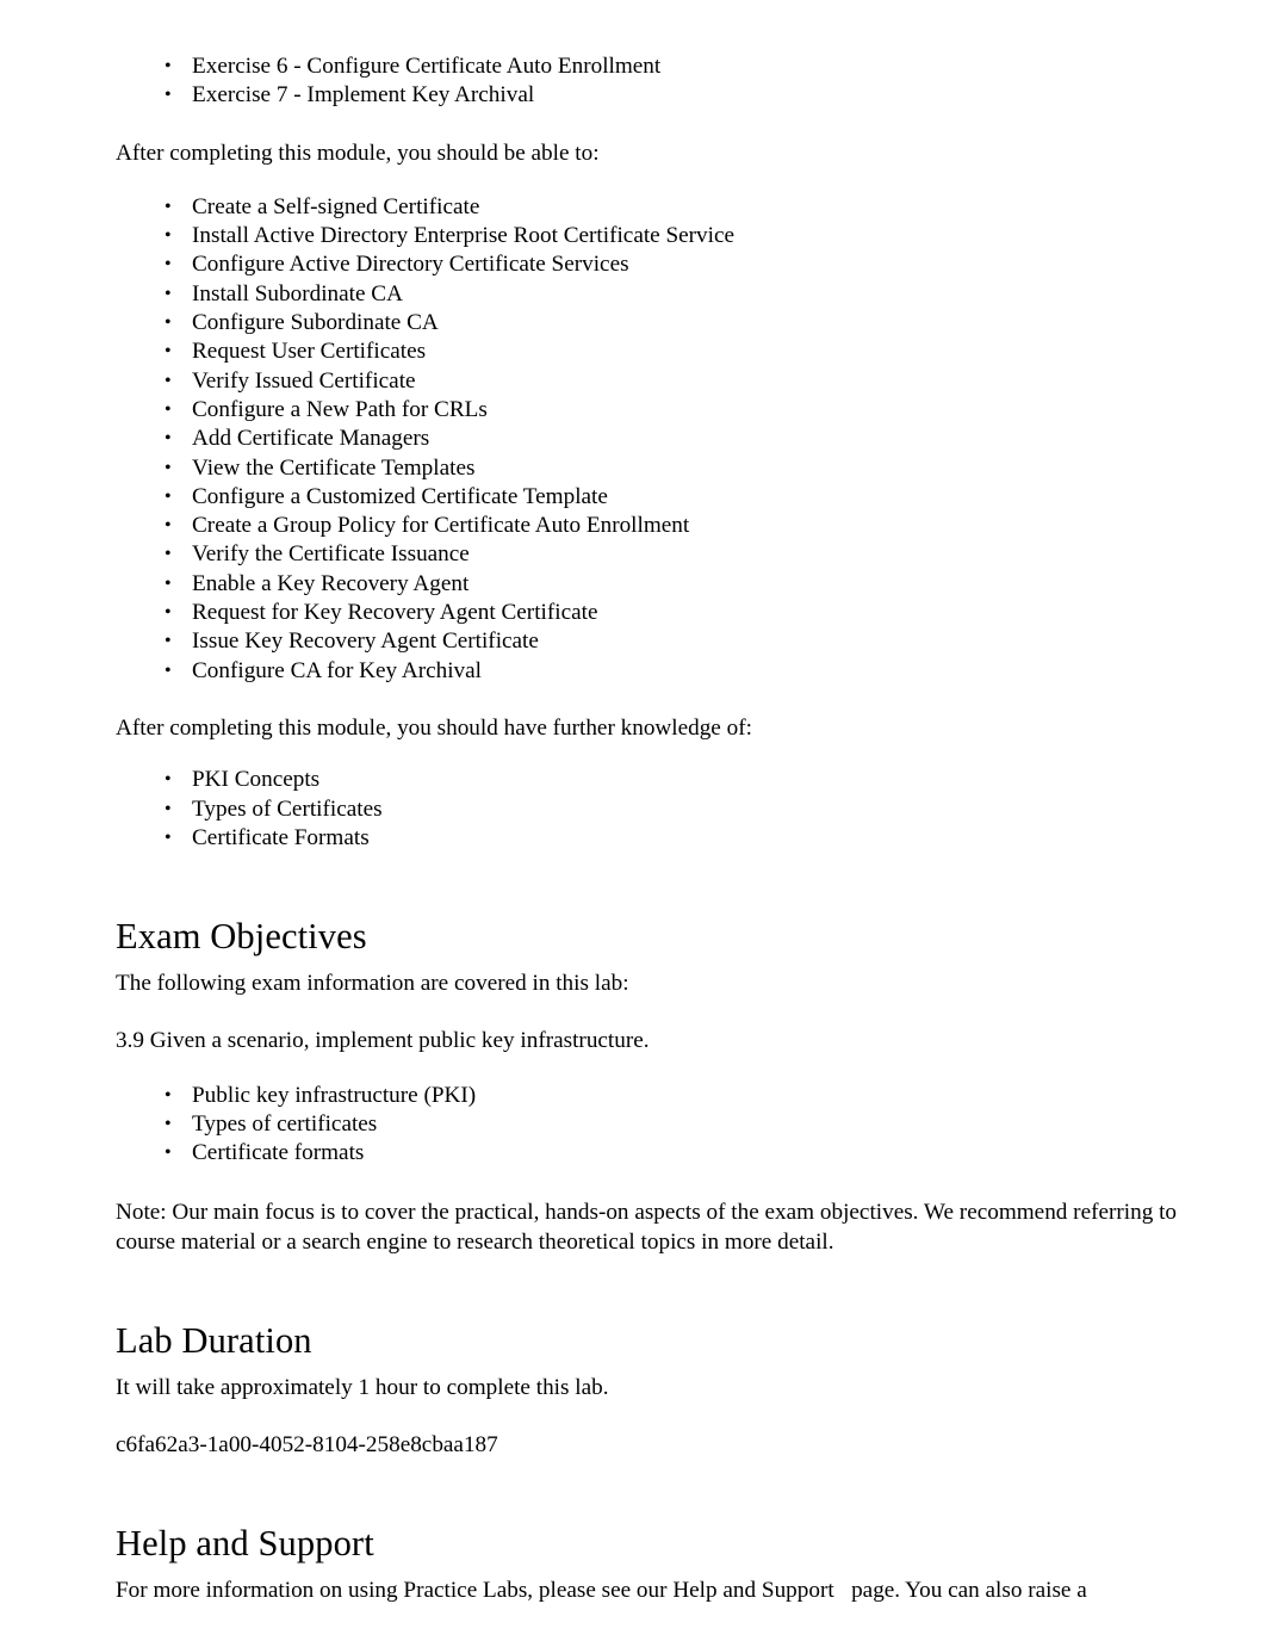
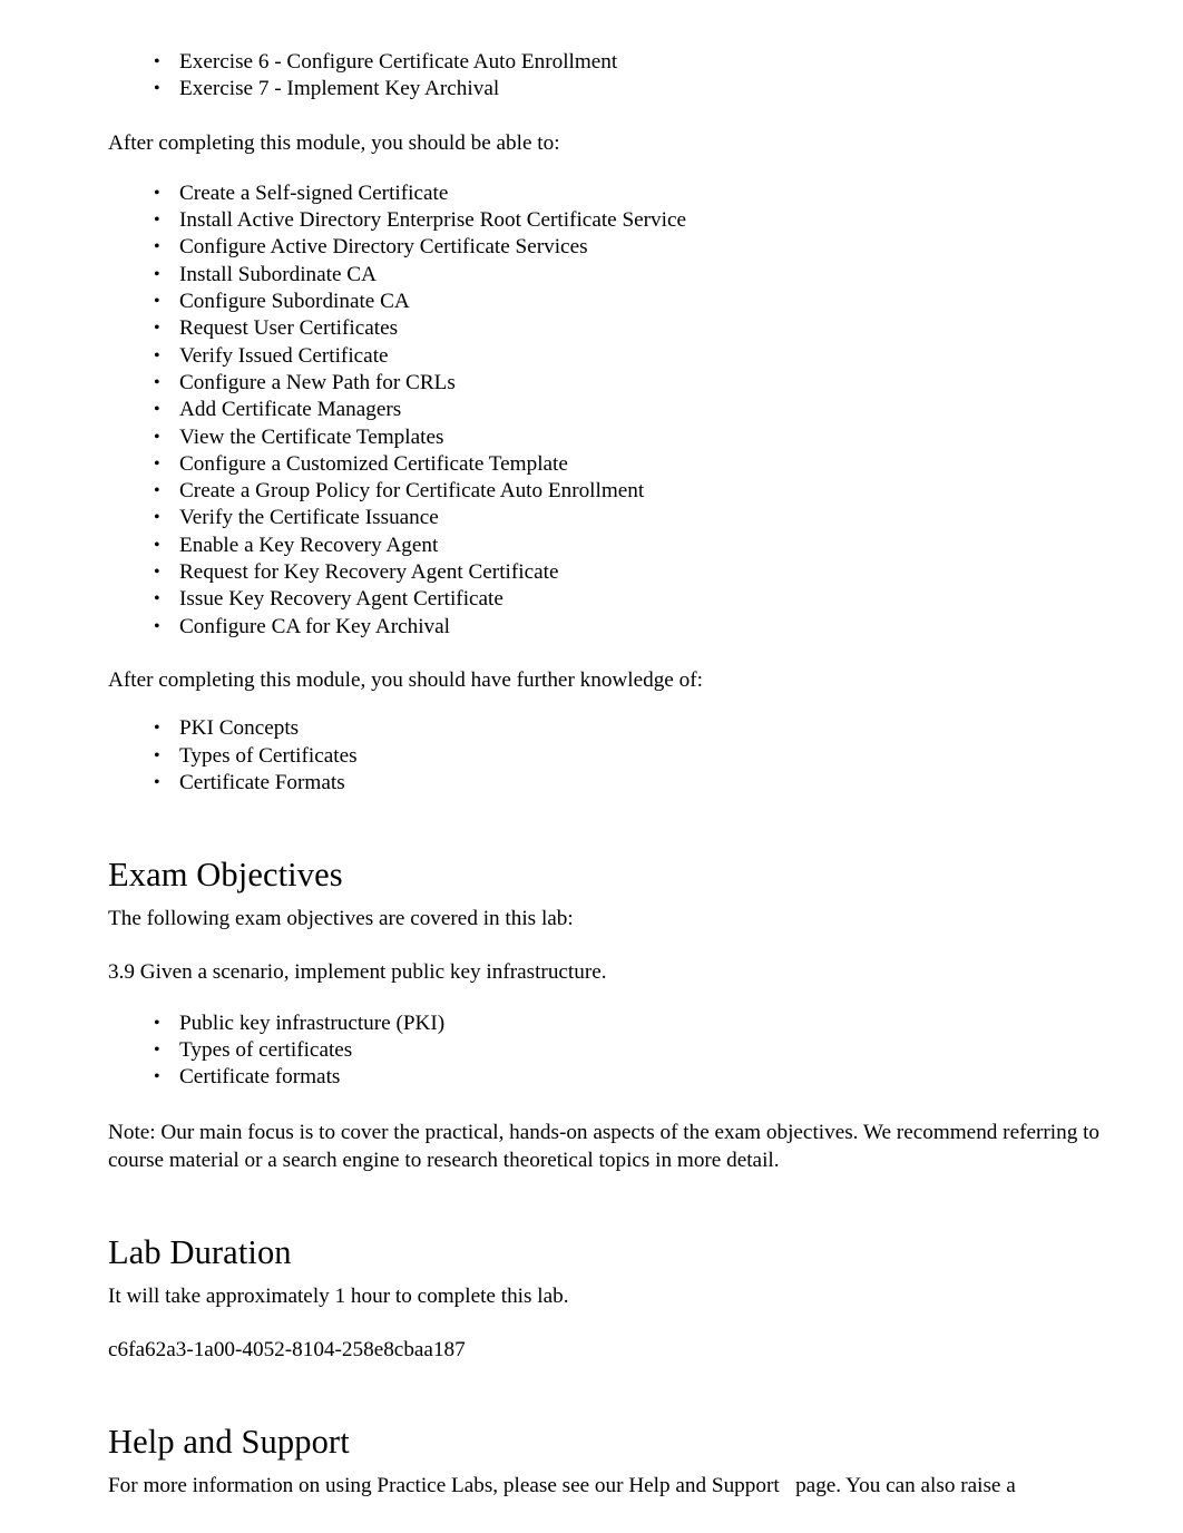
  Exercise 6 - Configure Certificate Auto Enrollment
  Exercise 7 - Implement Key Archival
  After completing this module, you should be able to:
  Create a Self-signed Certificate
  Install Active Directory Enterprise Root Certificate Service
  Configure Active Directory Certificate Services
  Install Subordinate CA
  Configure Subordinate CA
  Request User Certificates
  Verify Issued Certificate
  Configure a New Path for CRLs
  Add Certificate Managers
  View the Certificate Templates
  Configure a Customized Certificate Template
  Create a Group Policy for Certificate Auto Enrollment
  Verify the Certificate Issuance
  Enable a Key Recovery Agent
  Request for Key Recovery Agent Certificate
  Issue Key Recovery Agent Certificate
  Configure CA for Key Archival
  After completing this module, you should have further knowledge of:
  PKI Concepts
  Types of Certificates
  Certificate Formats
  Exam Objectives
- The following exam information are covered in this lab:
+ The following exam objectives are covered in this lab:
  3.9 Given a scenario, implement public key infrastructure.
  Public key infrastructure (PKI)
  Types of certificates
  Certificate formats
  Note: Our main focus is to cover the practical, hands-on aspects of the exam objectives. We recommend referring to course material or a search engine to research theoretical topics in more detail.
  Lab Duration
  It will take approximately 1 hour to complete this lab.
  c6fa62a3-1a00-4052-8104-258e8cbaa187
  Help and Support
  For more information on using Practice Labs, please see our Help and Support page. You can also raise a
